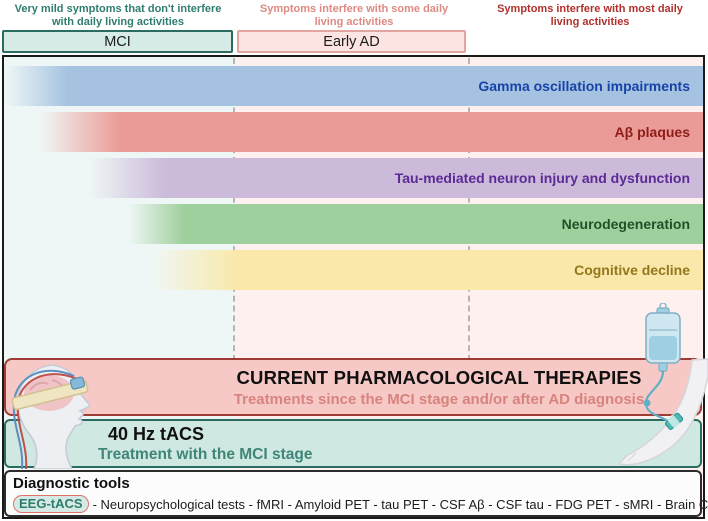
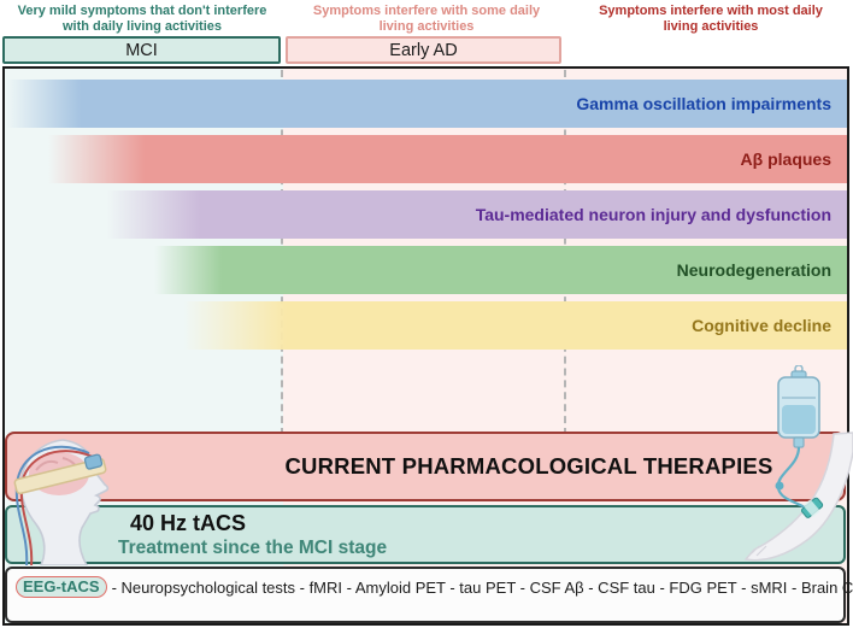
  Very mild symptoms that don't interfere
  with daily living activities
  Symptoms interfere with some daily
  living activities
  Symptoms interfere with most daily
  living activities
  MCI
  Early AD
  Gamma oscillation impairments
  Aβ plaques
  Tau-mediated neuron injury and dysfunction
  Neurodegeneration
  Cognitive decline
  CURRENT PHARMACOLOGICAL THERAPIES
- Treatments since the MCI stage and/or after AD diagnosis
  40 Hz tACS
- Treatment with the MCI stage
+ Treatment since the MCI stage
- Diagnostic tools
  EEG-tACS
  - Neuropsychological tests - fMRI - Amyloid PET - tau PET - CSF Aβ - CSF tau - FDG PET - sMRI - Brain C
